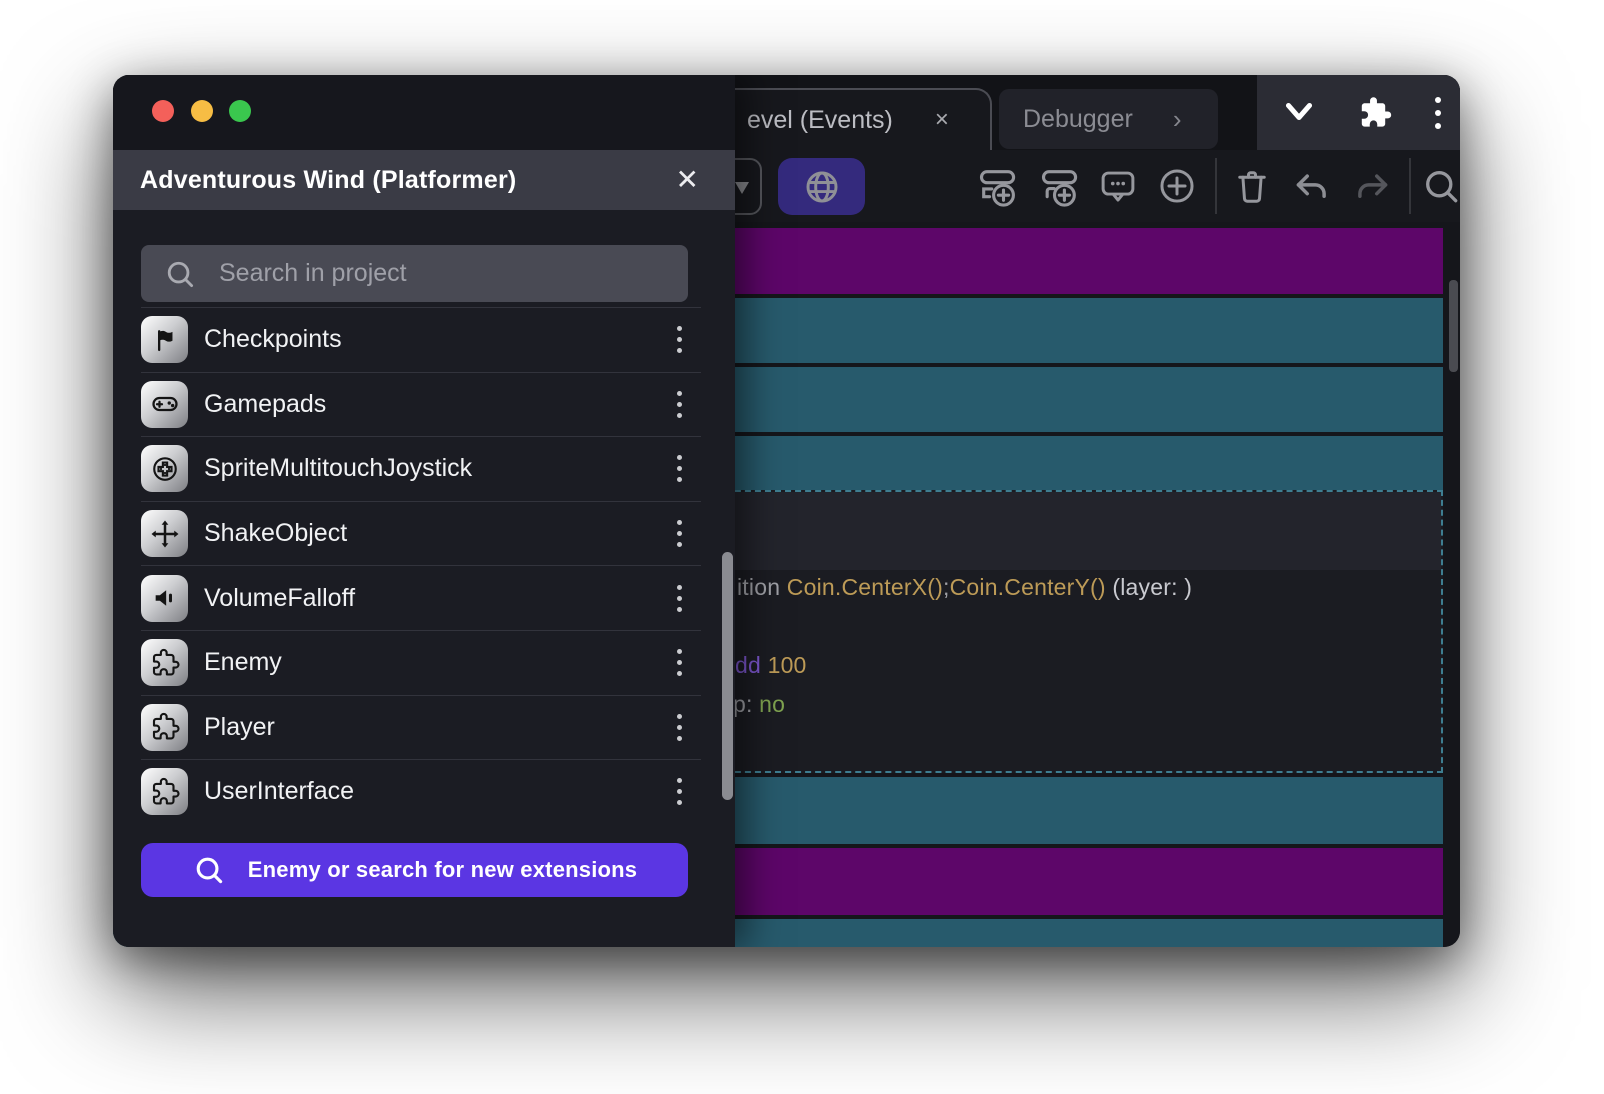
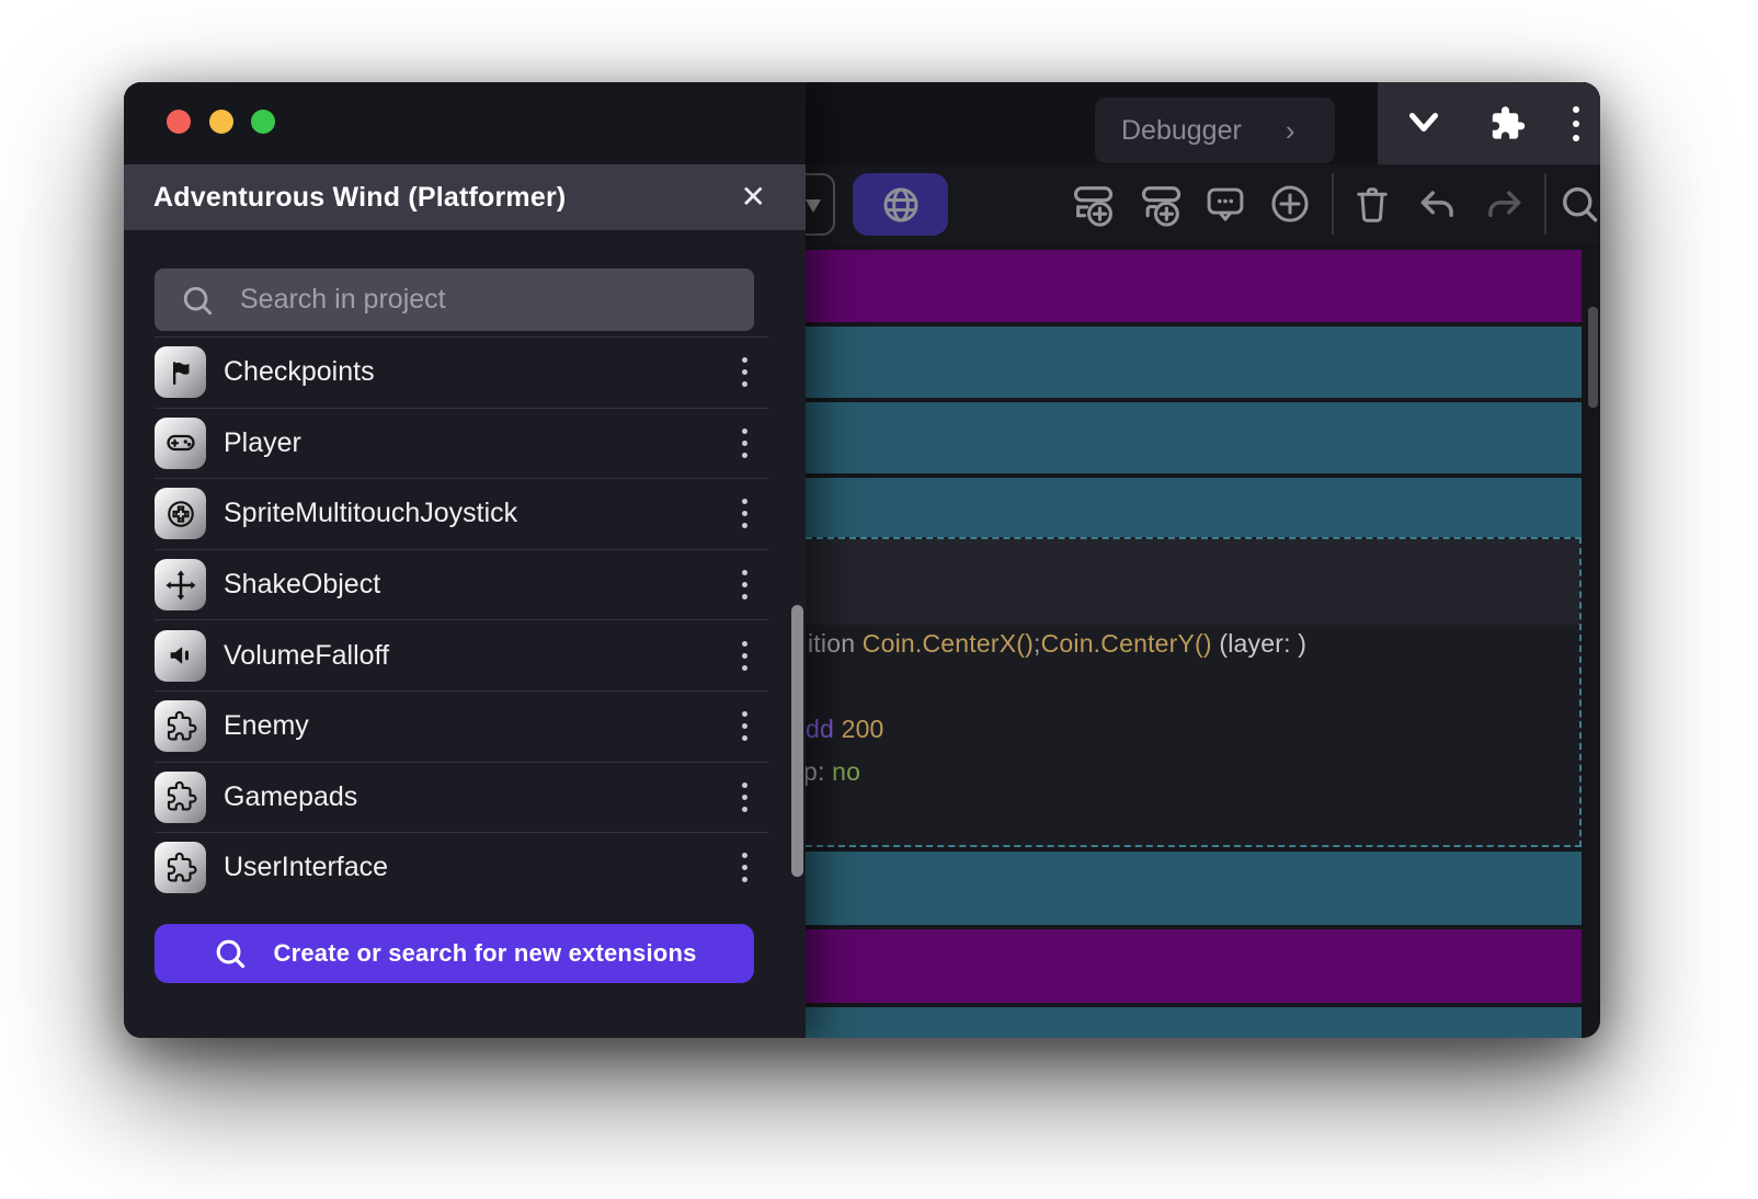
- evel (Events)
- ×
  Debugger
  ›
  ition Coin.CenterX();Coin.CenterY() (layer: )
- dd 100
+ dd 200
  p: no
  Adventurous Wind (Platformer)
  ✕
  Search in project
  Checkpoints
- Gamepads
+ Player
  SpriteMultitouchJoystick
  ShakeObject
  VolumeFalloff
  Enemy
- Player
+ Gamepads
  UserInterface
- Enemy or search for new extensions
+ Create or search for new extensions
